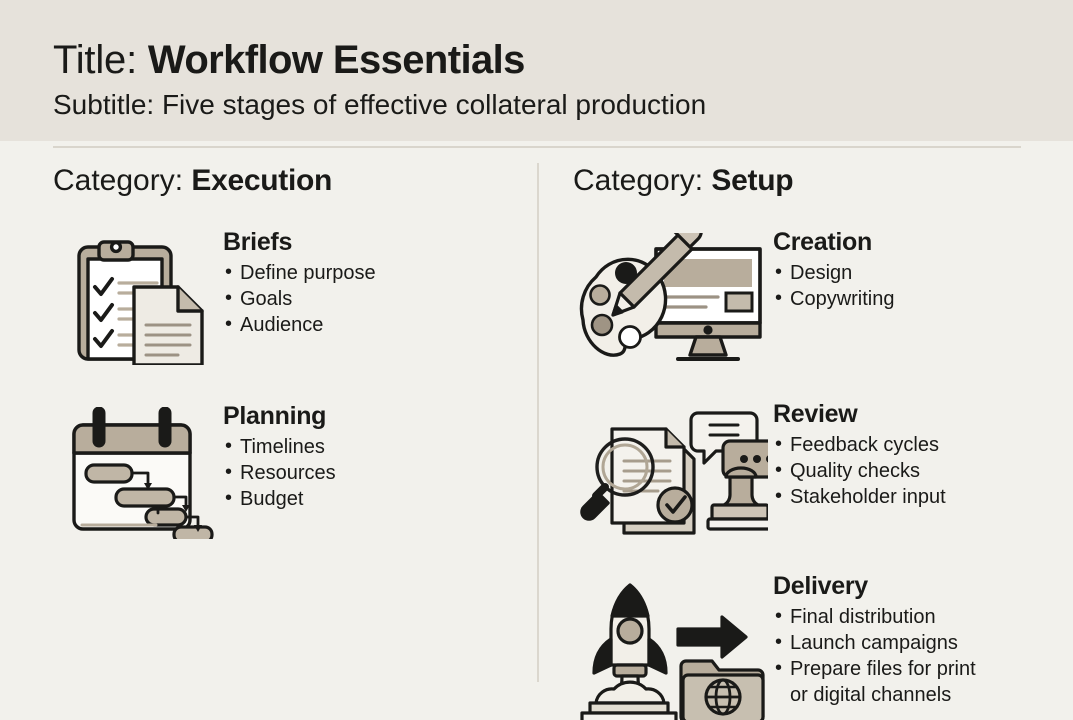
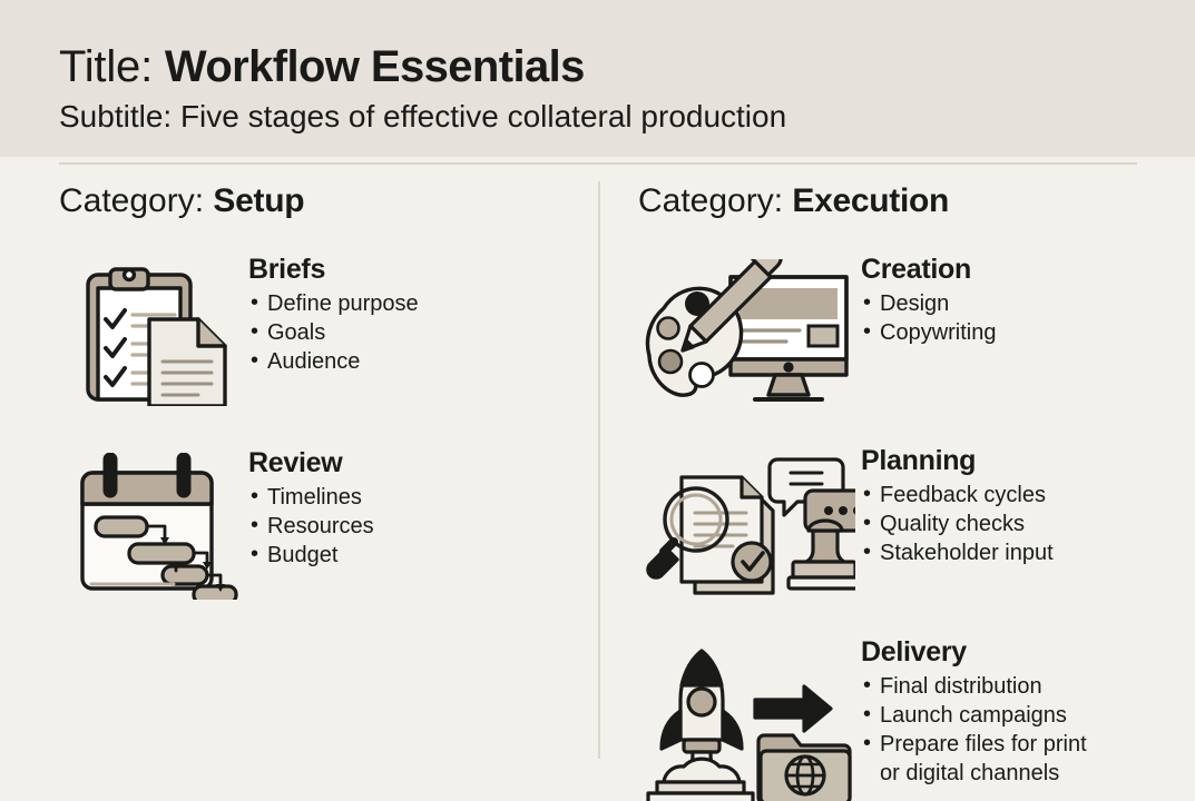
  Title: Workflow Essentials
  Subtitle: Five stages of effective collateral production
- Category: Execution
+ Category: Setup
  Briefs
  Define purpose
  Goals
  Audience
- Planning
+ Review
  Timelines
  Resources
  Budget
- Category: Setup
+ Category: Execution
  Creation
  Design
  Copywriting
- Review
+ Planning
  Feedback cycles
  Quality checks
  Stakeholder input
  Delivery
  Final distribution
  Launch campaigns
  Prepare files for print
  or digital channels
